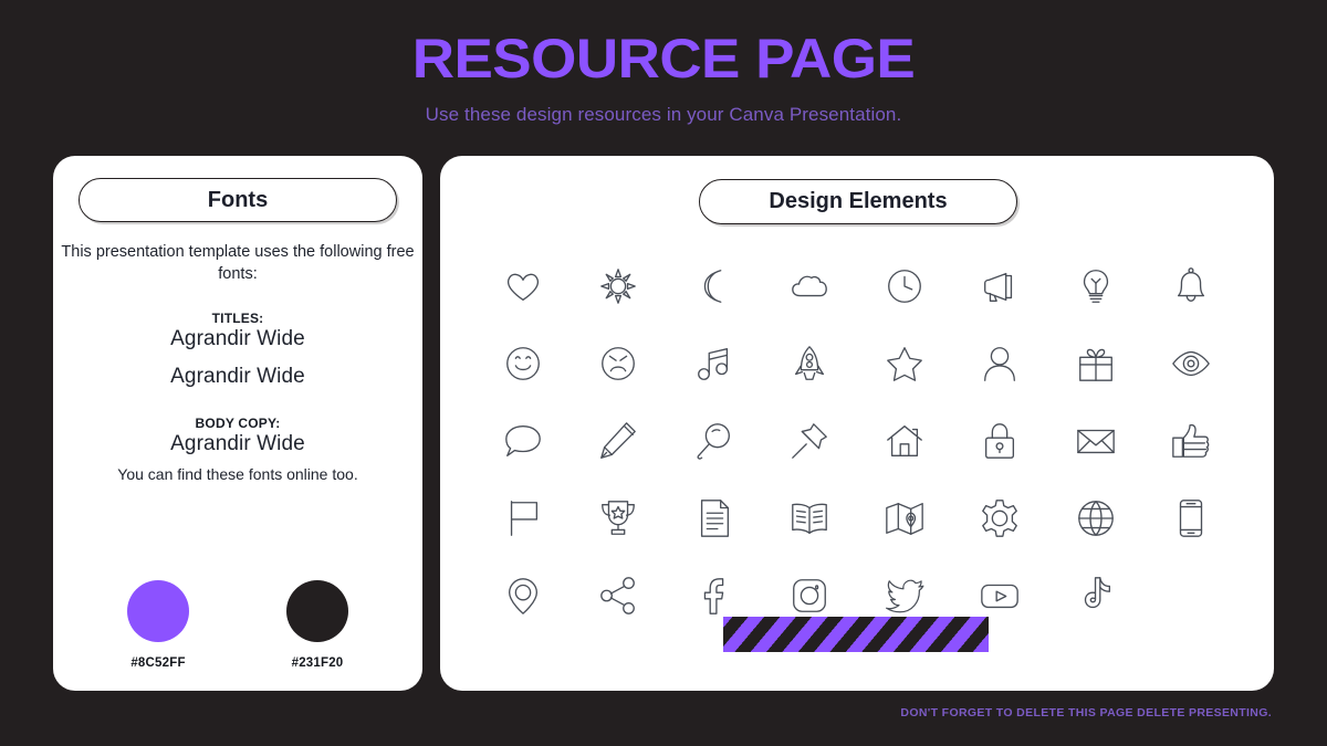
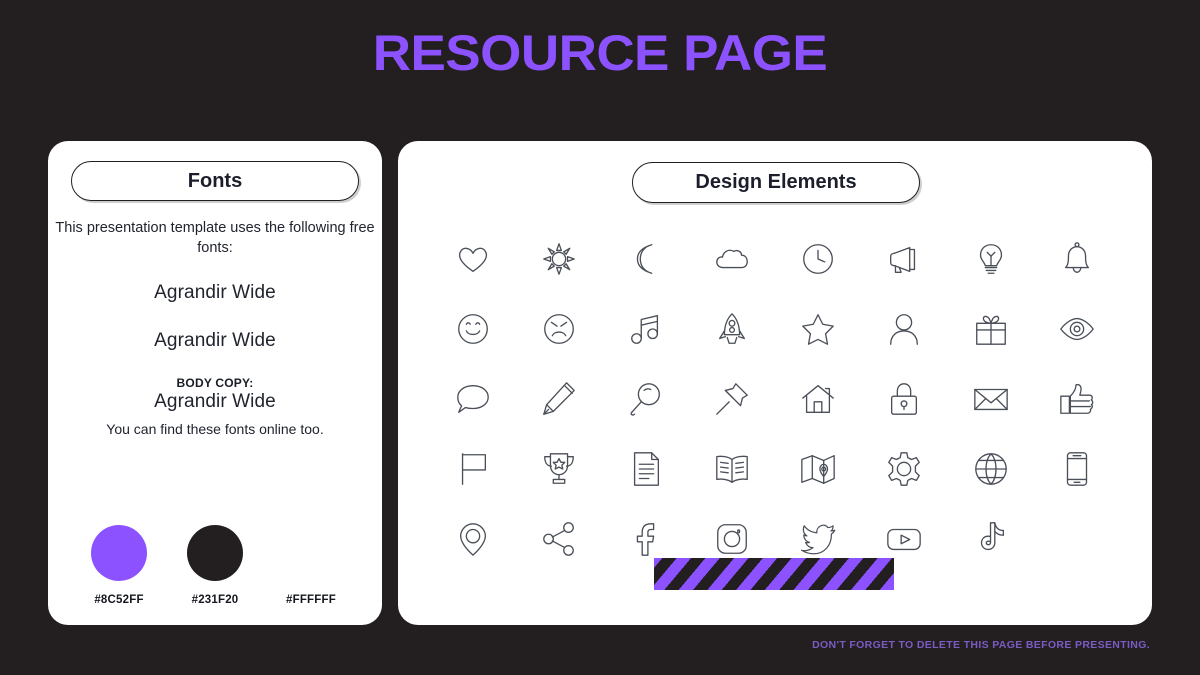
  RESOURCE PAGE
- Use these design resources in your Canva Presentation.
  Fonts
  This presentation template uses the following free fonts:
- TITLES:
  Agrandir Wide
  Agrandir Wide
  BODY COPY:
  Agrandir Wide
  You can find these fonts online too.
  #8C52FF
  #231F20
+ #FFFFFF
  Design Elements
- DON'T FORGET TO DELETE THIS PAGE DELETE PRESENTING.
+ DON'T FORGET TO DELETE THIS PAGE BEFORE PRESENTING.
